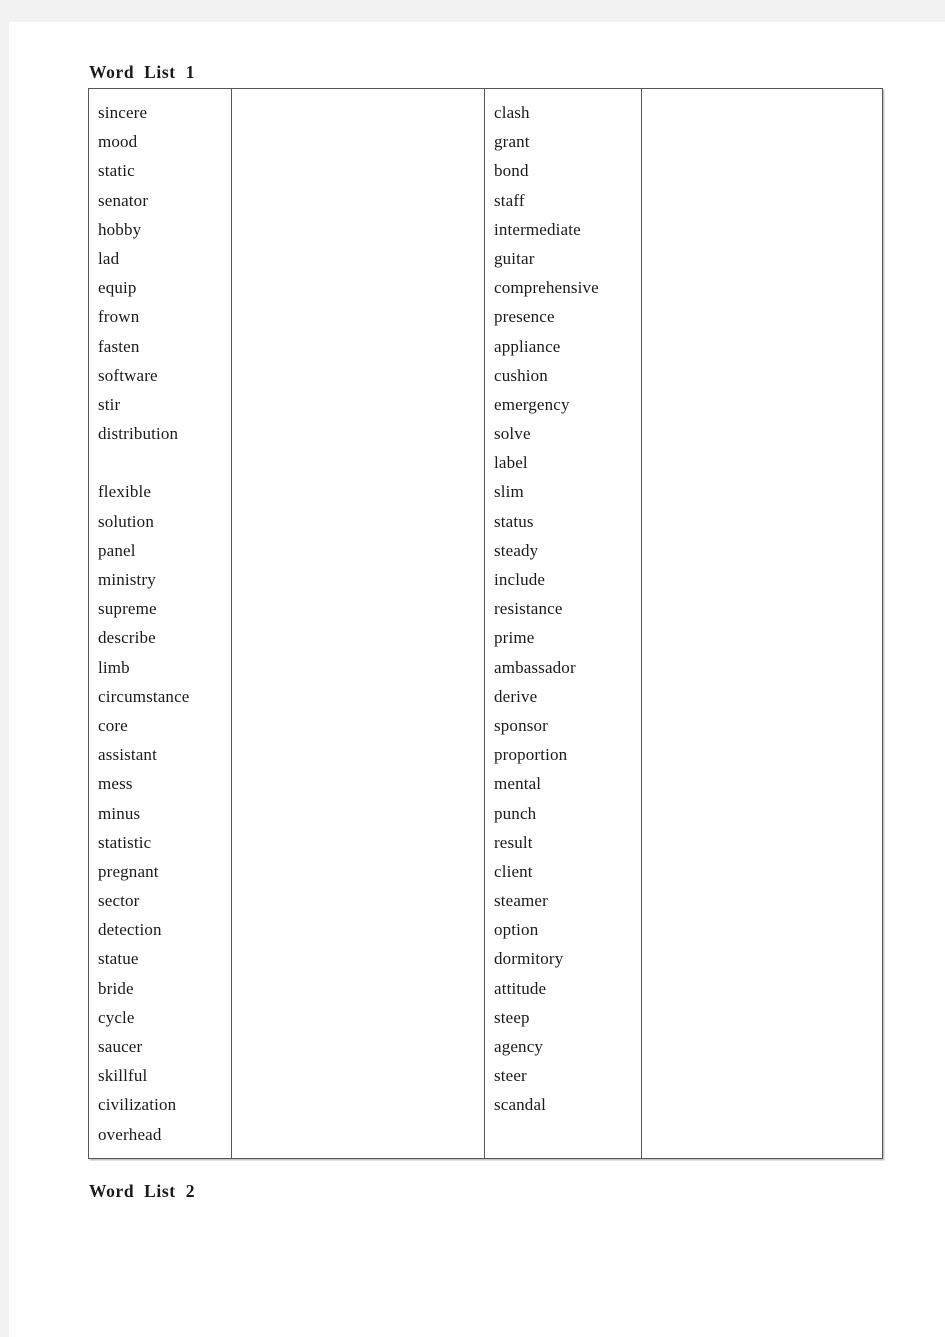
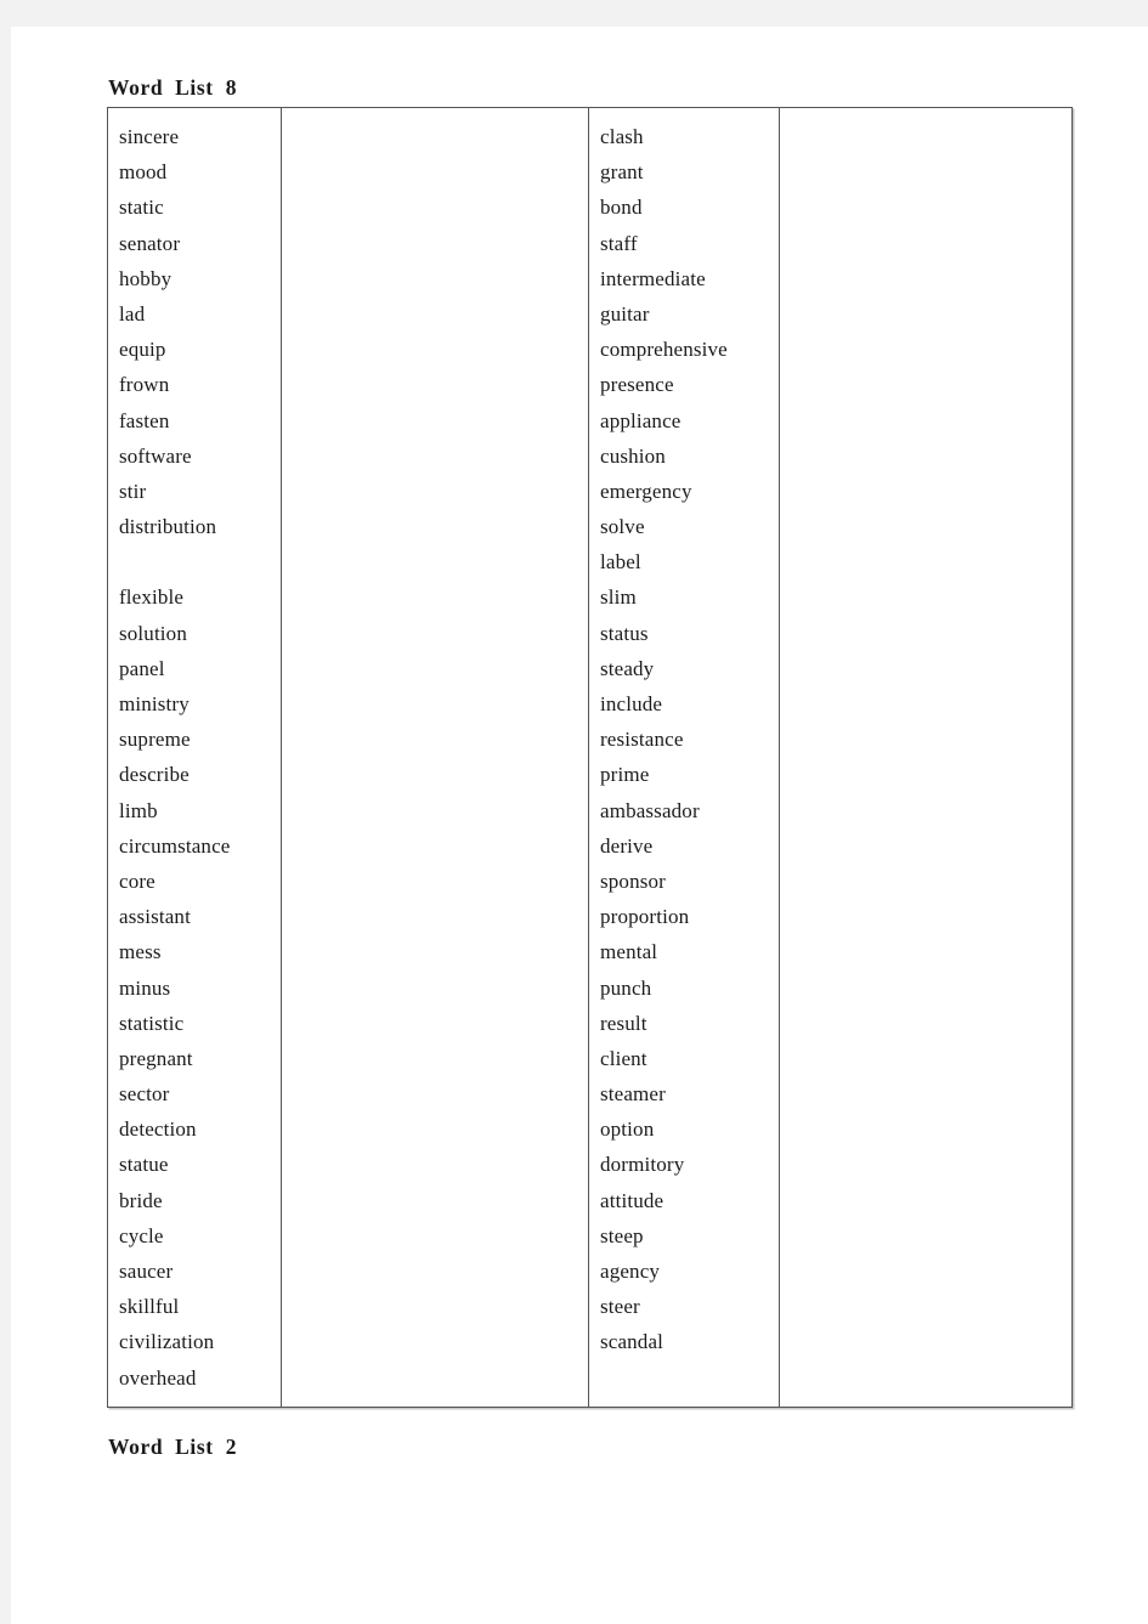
- Word List 1
+ Word List 8
  sinceremoodstaticsenatorhobbyladequipfrownfastensoftwarestirdistribution flexiblesolutionpanelministrysupremedescribelimbcircumstancecoreassistantmessminusstatisticpregnantsectordetectionstatuebridecyclesaucerskillfulcivilizationoverhead		clashgrantbondstaffintermediateguitarcomprehensivepresenceappliancecushionemergencysolvelabelslimstatussteadyincluderesistanceprimeambassadorderivesponsorproportionmentalpunchresultclientsteameroptiondormitoryattitudesteepagencysteerscandal
  Word List 2
